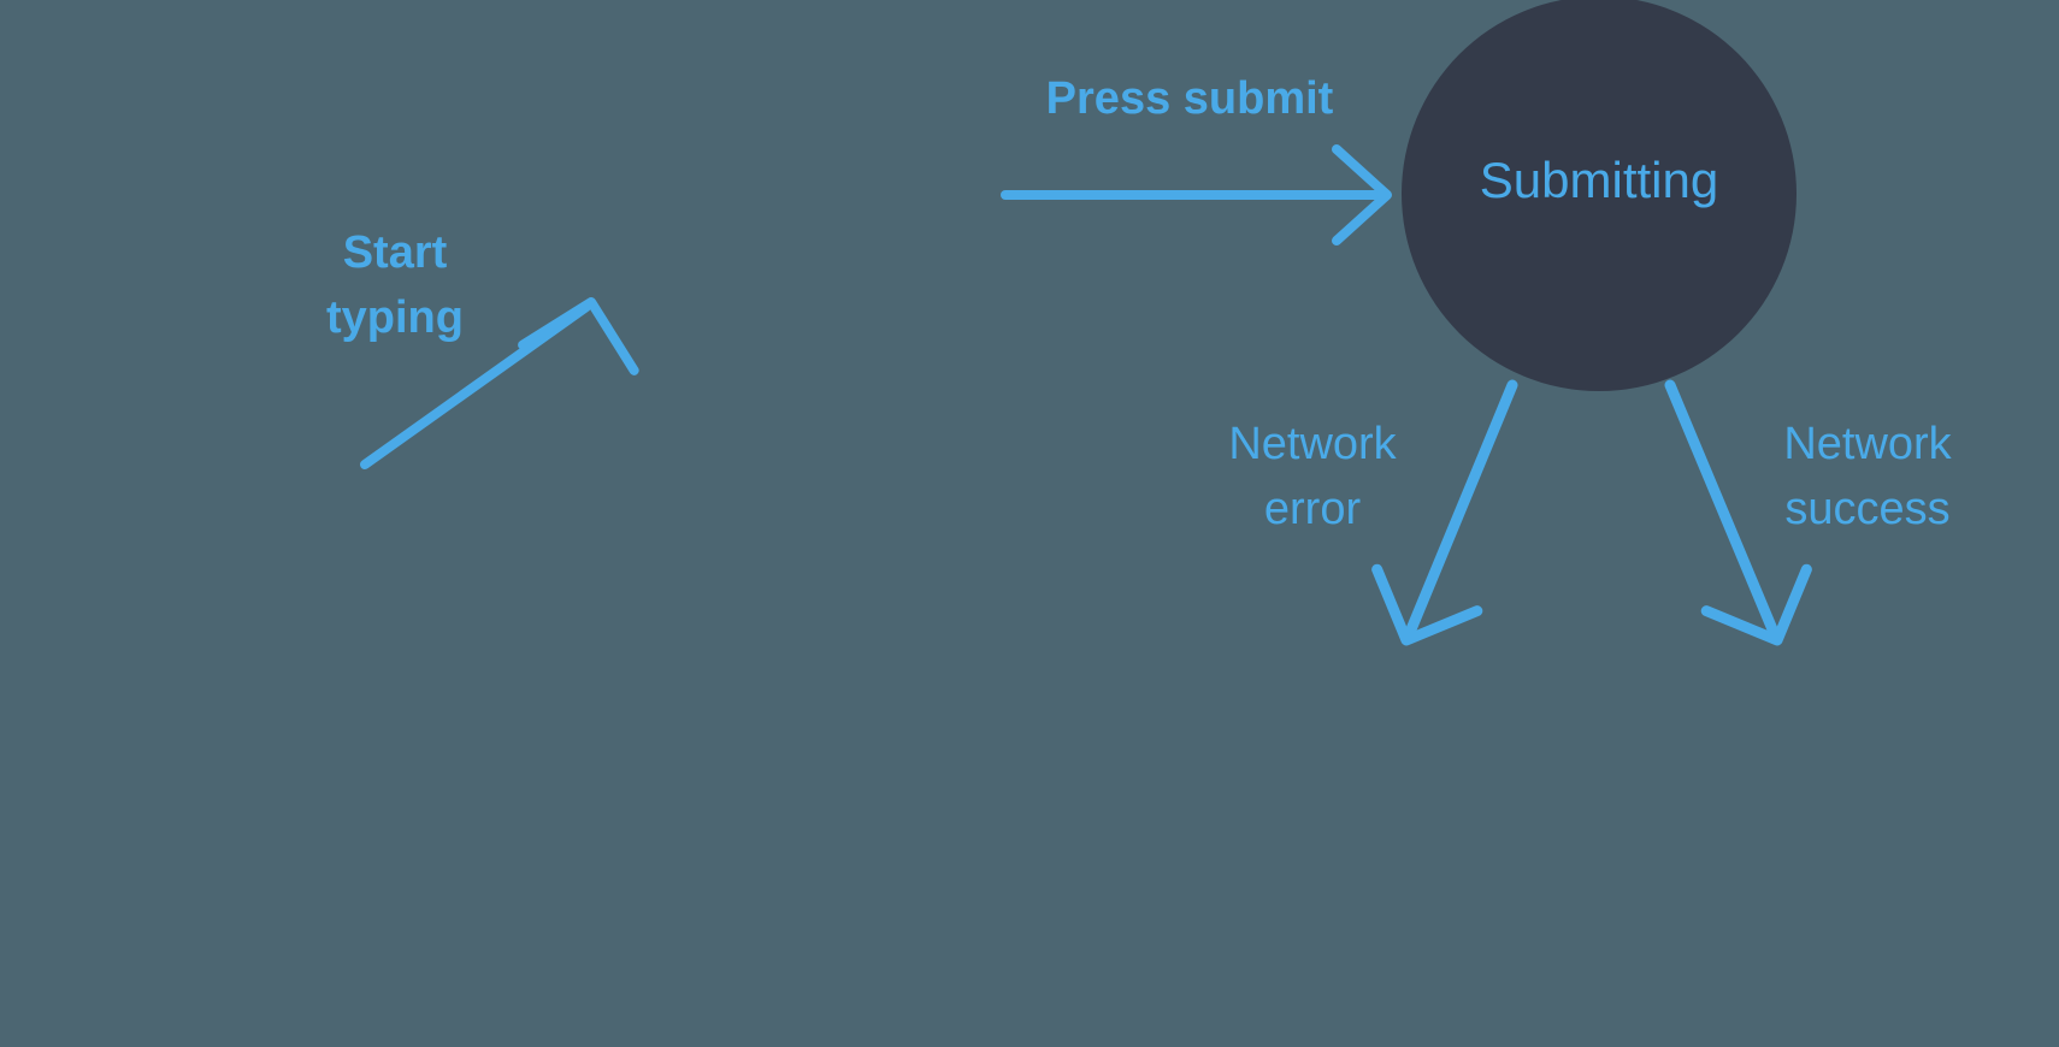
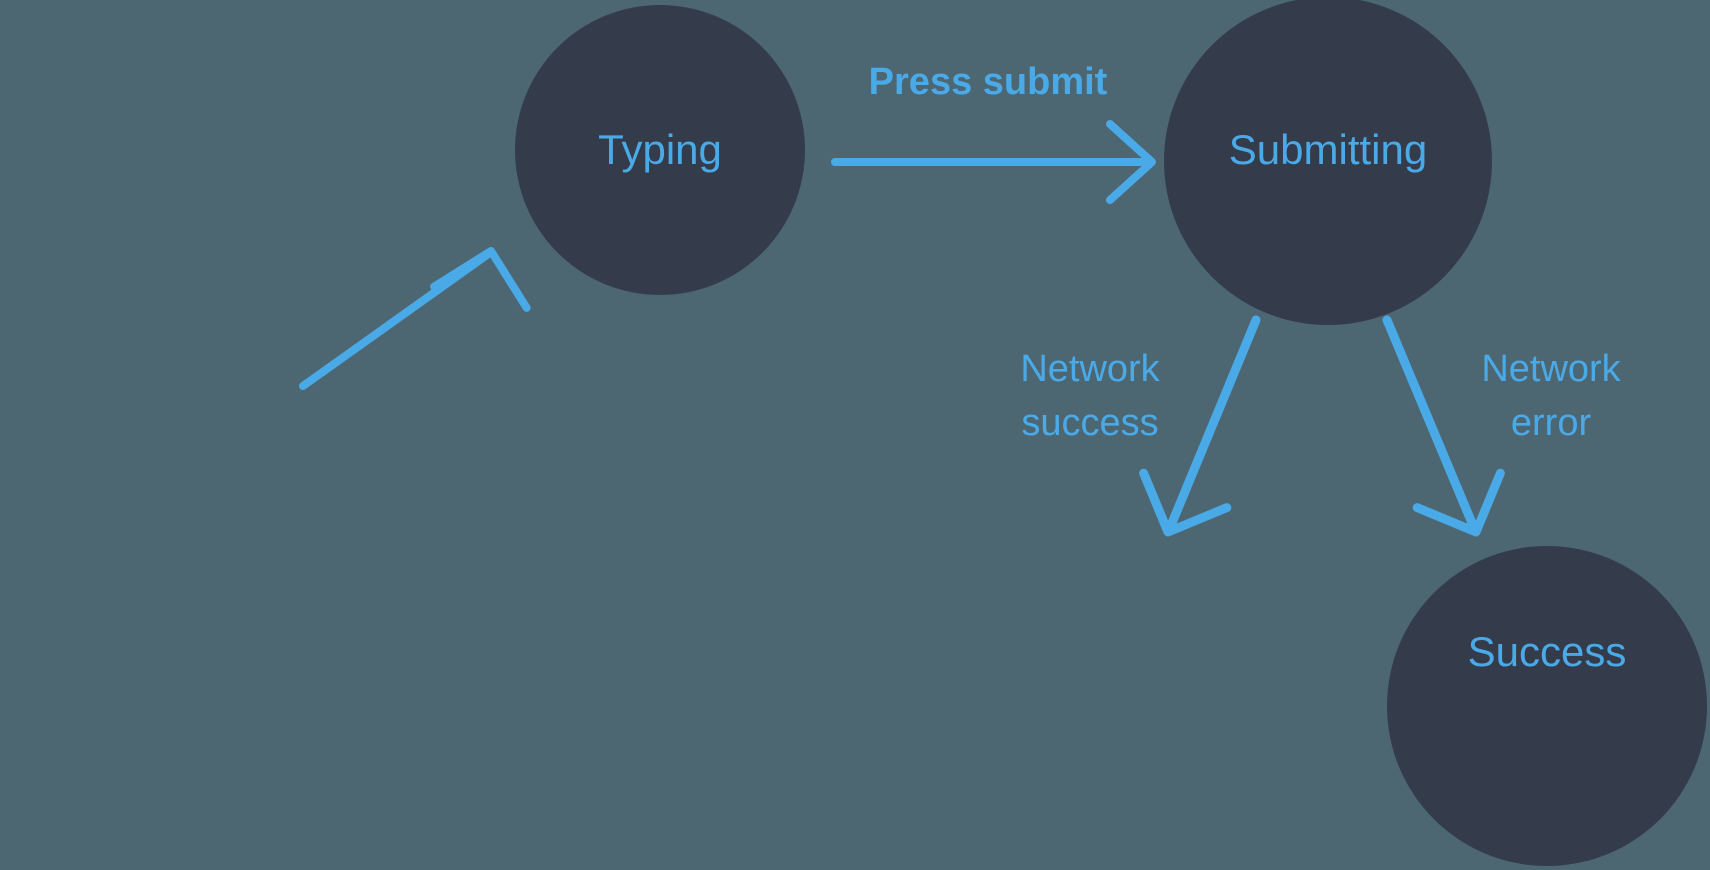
- Start
- typing
  Press submit
  Network
- error
+ success
  Network
- success
+ error
+ Typing
  Submitting
+ Success
